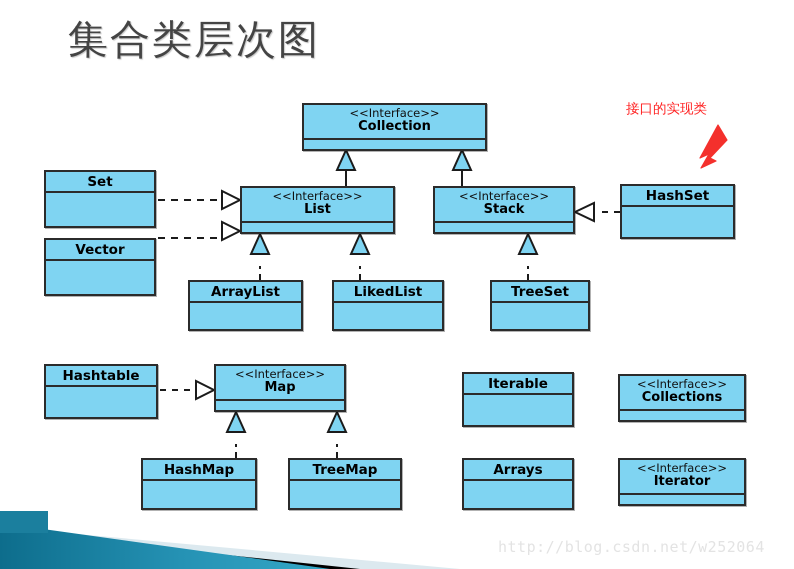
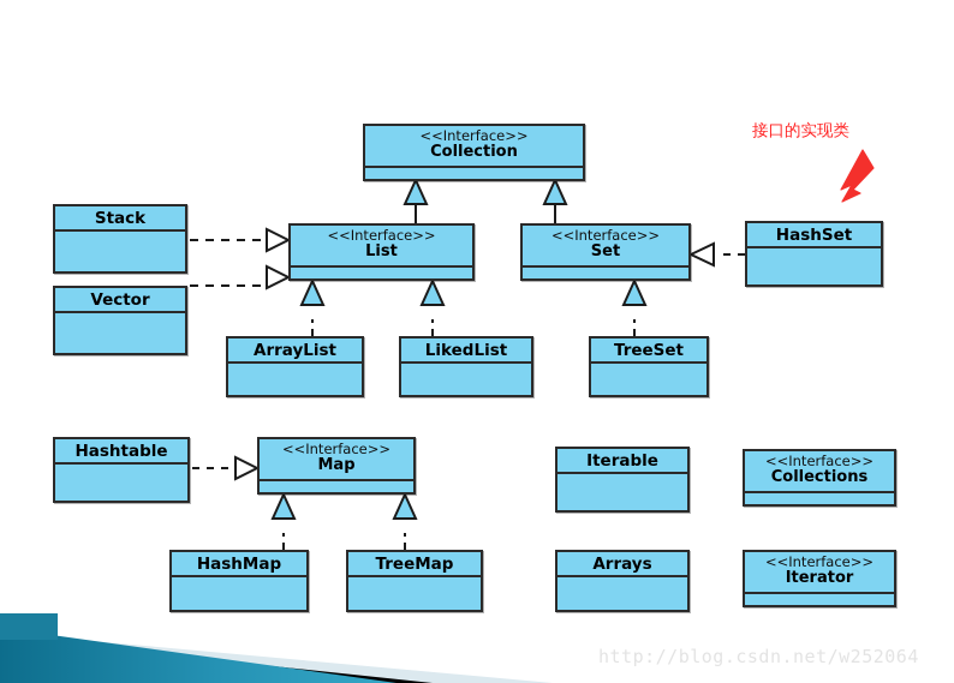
- 集合类层次图
  <<Interface>>
  Collection
- Set
+ Stack
  Vector
  <<Interface>>
  List
  <<Interface>>
- Stack
+ Set
  HashSet
  ArrayList
  LikedList
  TreeSet
  Hashtable
  <<Interface>>
  Map
  Iterable
  <<Interface>>
  Collections
  HashMap
  TreeMap
  Arrays
  <<Interface>>
  Iterator
  接口的实现类
  http://blog.csdn.net/w252064
